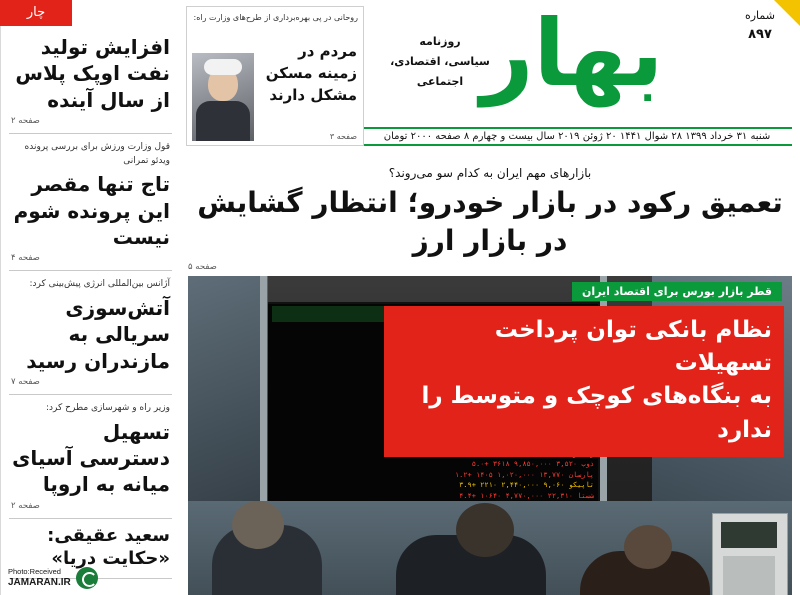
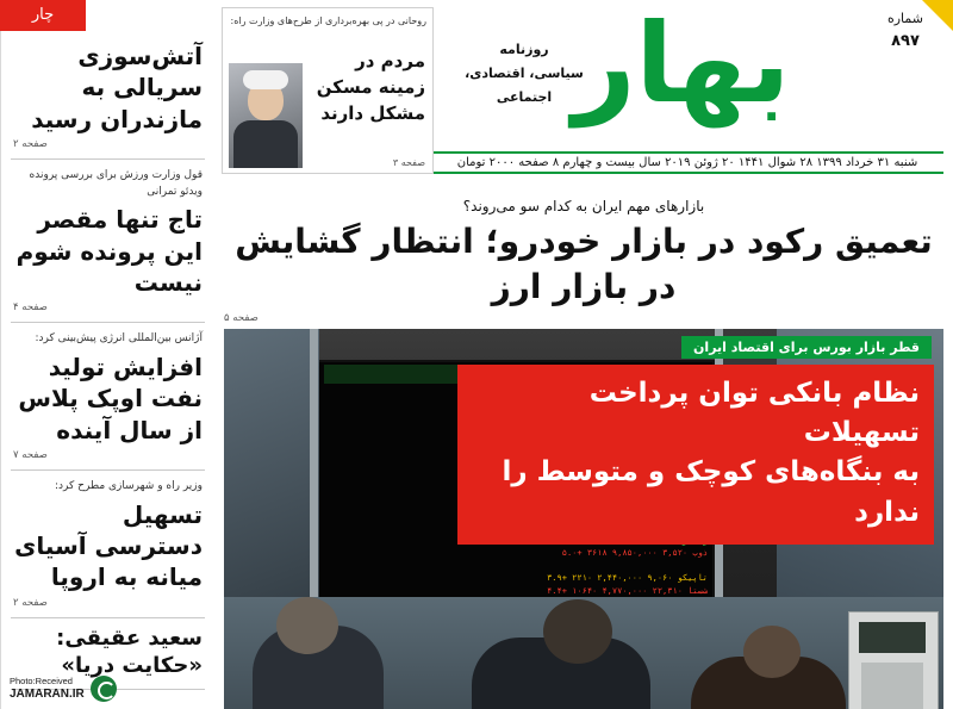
  چار
- افزایش تولید نفت اوپک پلاس از سال آینده
+ آتش‌سوزی سریالی به مازندران رسید
  صفحه ۲
  قول وزارت ورزش برای بررسی پرونده ویدئو تمرانی
  تاج تنها مقصر این پرونده شوم نیست
  صفحه ۴
  آژانس بین‌المللی انرژی پیش‌بینی کرد:
- آتش‌سوزی سریالی به مازندران رسید
+ افزایش تولید نفت اوپک پلاس از سال آینده
  صفحه ۷
  وزیر راه و شهرسازی مطرح کرد:
  تسهیل دسترسی آسیای میانه به اروپا
  صفحه ۲
  سعید عقیقی: «حکایت دریا»
  شماره
  ۸۹۷
  بهار
  روزنامه
  سیاسی، اقتصادی، اجتماعی
  شنبه ۳۱ خرداد ۱۳۹۹ ۲۸ شوال ۱۴۴۱ ۲۰ ژوئن ۲۰۱۹ سال بیست و چهارم ۸ صفحه ۲۰۰۰ تومان
  روحانی در پی بهره‌برداری از طرح‌های وزارت راه:
  مردم در زمینه مسکن مشکل دارند
  صفحه ۳
  بازارهای مهم ایران به کدام سو می‌روند؟
  تعمیق رکود در بازار خودرو؛ انتظار گشایش در بازار ارز
  صفحه ۵
  ذوب ۳,۵۲۰ ۹,۸۵۰,۰۰۰ ۳۶۱۸ +۵.۰
- پارسان ۱۳,۷۷۰ ۱,۰۲۰,۰۰۰ ۱۴۰۵ +۱.۲
  تاپیکو ۹,۰۶۰ ۲,۴۴۰,۰۰۰ ۲۲۱۰ +۳.۹
  شستا ۲۲,۳۱۰ ۴,۷۷۰,۰۰۰ ۱۰۶۴۰ +۴.۴
  قطر بازار بورس برای اقتصاد ایران
  نظام بانکی توان پرداخت تسهیلات
  به بنگاه‌های کوچک و متوسط را ندارد
  Photo:Received
  JAMARAN.IR
